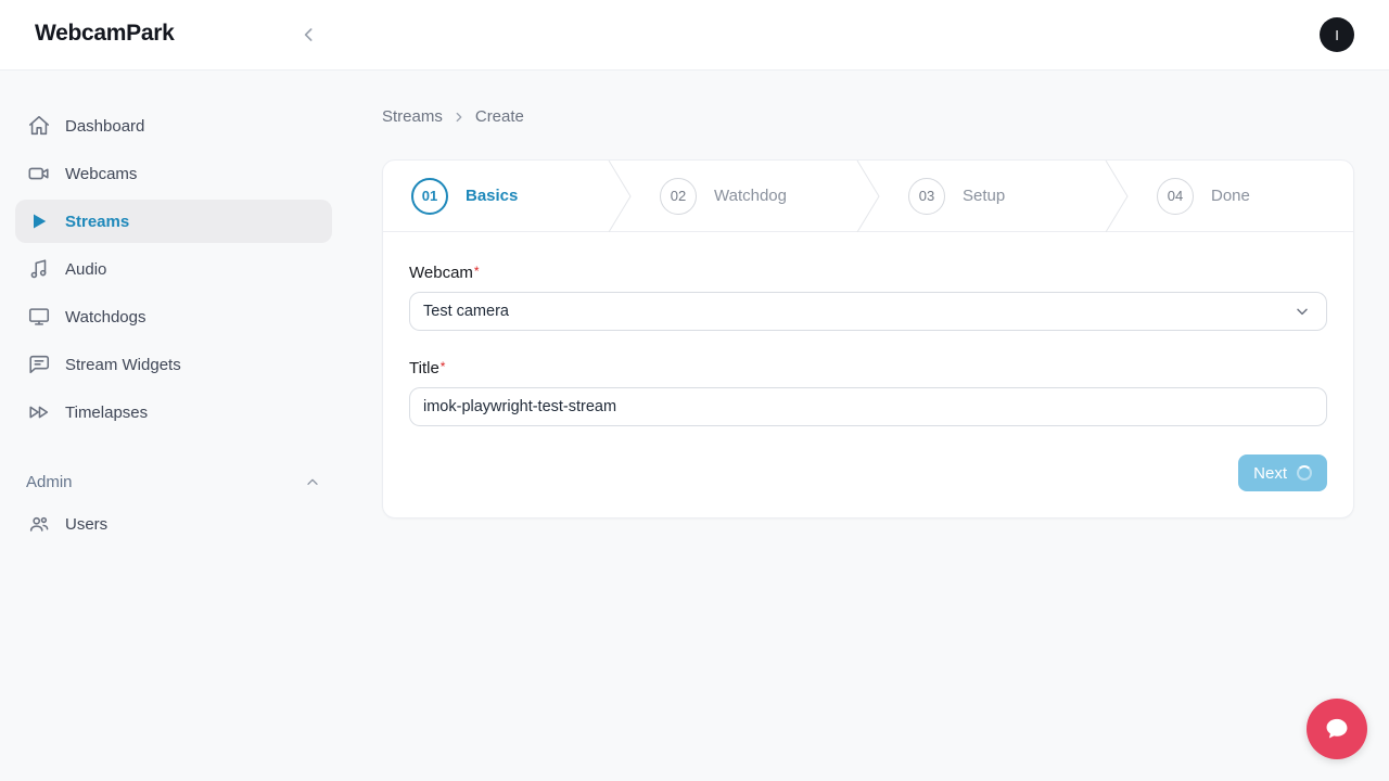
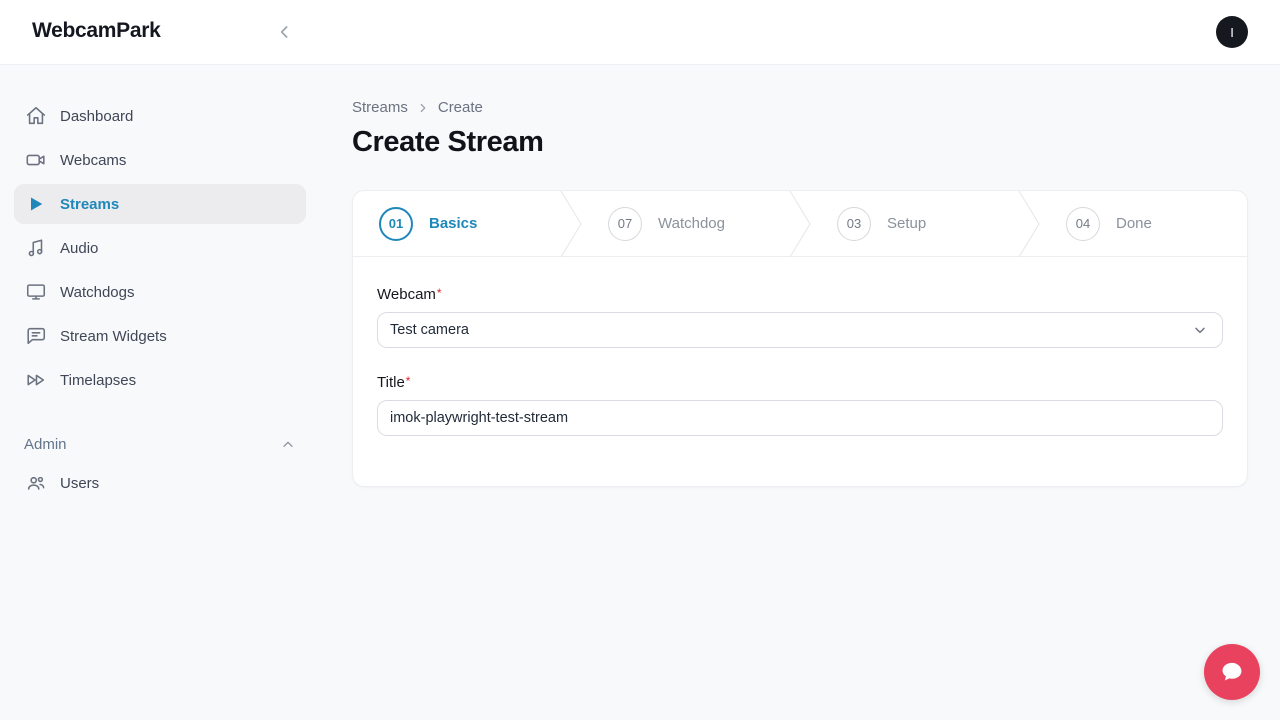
  WebcamPark
  I
  Dashboard
  Webcams
  Streams
  Audio
  Watchdogs
  Stream Widgets
  Timelapses
  Admin
  Users
  Streams
  Create
+ Create Stream
  01
  Basics
- 02
+ 07
  Watchdog
  03
  Setup
  04
  Done
  Webcam*
  Test camera
  Title*
  imok-playwright-test-stream
- Next
